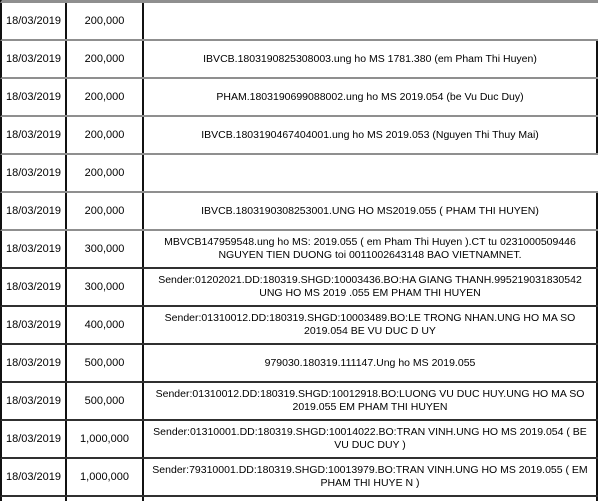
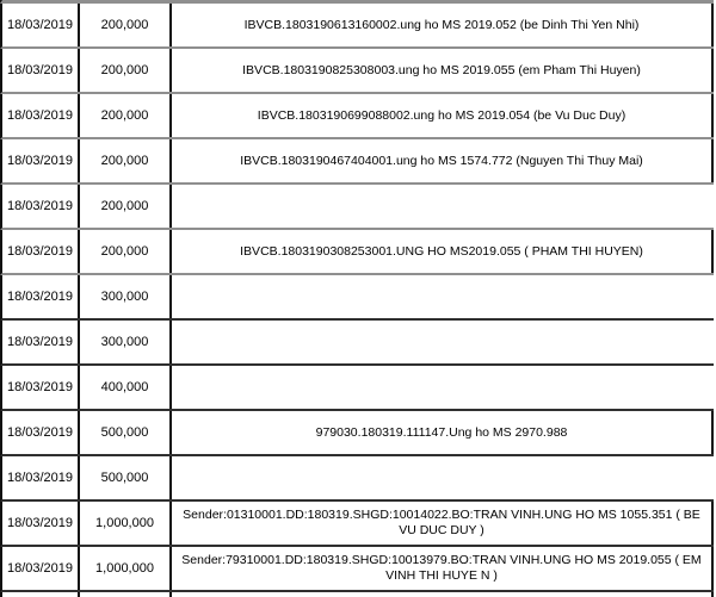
  18/03/2019
  200,000
+ IBVCB.1803190613160002.ung ho MS 2019.052 (be Dinh Thi Yen Nhi)
  18/03/2019
  200,000
- IBVCB.1803190825308003.ung ho MS 1781.380 (em Pham Thi Huyen)
+ IBVCB.1803190825308003.ung ho MS 2019.055 (em Pham Thi Huyen)
  18/03/2019
  200,000
- PHAM.1803190699088002.ung ho MS 2019.054 (be Vu Duc Duy)
+ IBVCB.1803190699088002.ung ho MS 2019.054 (be Vu Duc Duy)
  18/03/2019
  200,000
- IBVCB.1803190467404001.ung ho MS 2019.053 (Nguyen Thi Thuy Mai)
+ IBVCB.1803190467404001.ung ho MS 1574.772 (Nguyen Thi Thuy Mai)
  18/03/2019
  200,000
  18/03/2019
  200,000
  IBVCB.1803190308253001.UNG HO MS2019.055 ( PHAM THI HUYEN)
  18/03/2019
  300,000
- MBVCB147959548.ung ho MS: 2019.055 ( em Pham Thi Huyen ).CT tu 0231000509446 NGUYEN TIEN DUONG toi 0011002643148 BAO VIETNAMNET.
  18/03/2019
  300,000
- Sender:01202021.DD:180319.SHGD:10003436.BO:HA GIANG THANH.995219031830542 UNG HO MS 2019 .055 EM PHAM THI HUYEN
  18/03/2019
  400,000
- Sender:01310012.DD:180319.SHGD:10003489.BO:LE TRONG NHAN.UNG HO MA SO 2019.054 BE VU DUC D UY
  18/03/2019
  500,000
- 979030.180319.111147.Ung ho MS 2019.055
+ 979030.180319.111147.Ung ho MS 2970.988
  18/03/2019
  500,000
- Sender:01310012.DD:180319.SHGD:10012918.BO:LUONG VU DUC HUY.UNG HO MA SO 2019.055 EM PHAM THI HUYEN
  18/03/2019
  1,000,000
- Sender:01310001.DD:180319.SHGD:10014022.BO:TRAN VINH.UNG HO MS 2019.054 ( BE VU DUC DUY )
+ Sender:01310001.DD:180319.SHGD:10014022.BO:TRAN VINH.UNG HO MS 1055.351 ( BE VU DUC DUY )
  18/03/2019
  1,000,000
- Sender:79310001.DD:180319.SHGD:10013979.BO:TRAN VINH.UNG HO MS 2019.055 ( EM PHAM THI HUYE N )
+ Sender:79310001.DD:180319.SHGD:10013979.BO:TRAN VINH.UNG HO MS 2019.055 ( EM VINH THI HUYE N )
